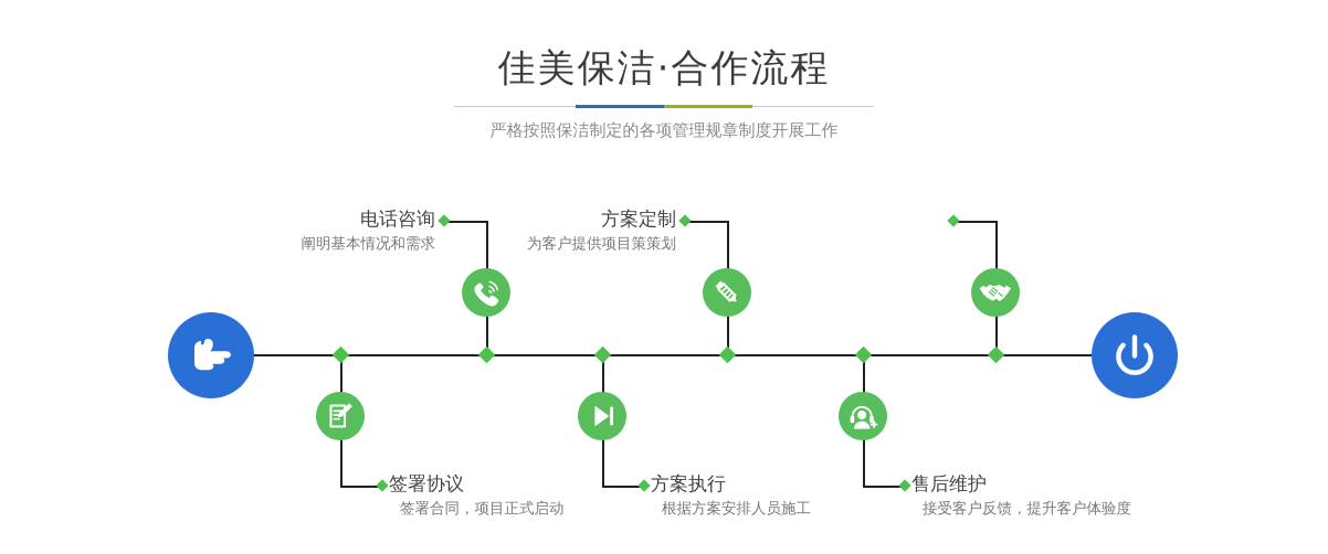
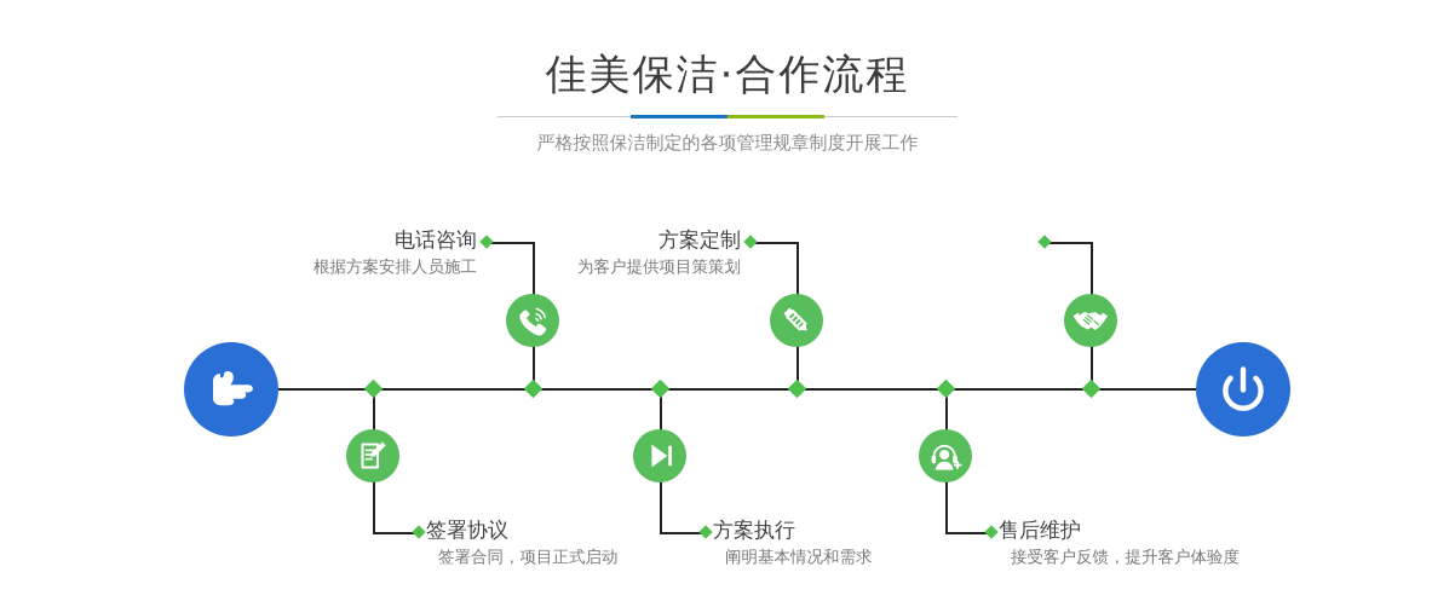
  佳美保洁·合作流程
  严格按照保洁制定的各项管理规章制度开展工作
  电话咨询
- 阐明基本情况和需求
+ 根据方案安排人员施工
  签署协议
  签署合同，项目正式启动
  方案定制
  为客户提供项目策策划
  方案执行
- 根据方案安排人员施工
+ 阐明基本情况和需求
  售后维护
  接受客户反馈，提升客户体验度
